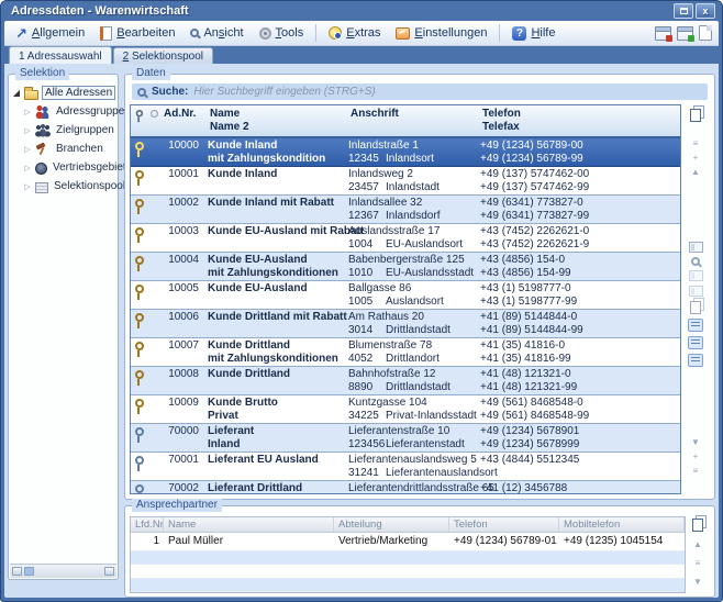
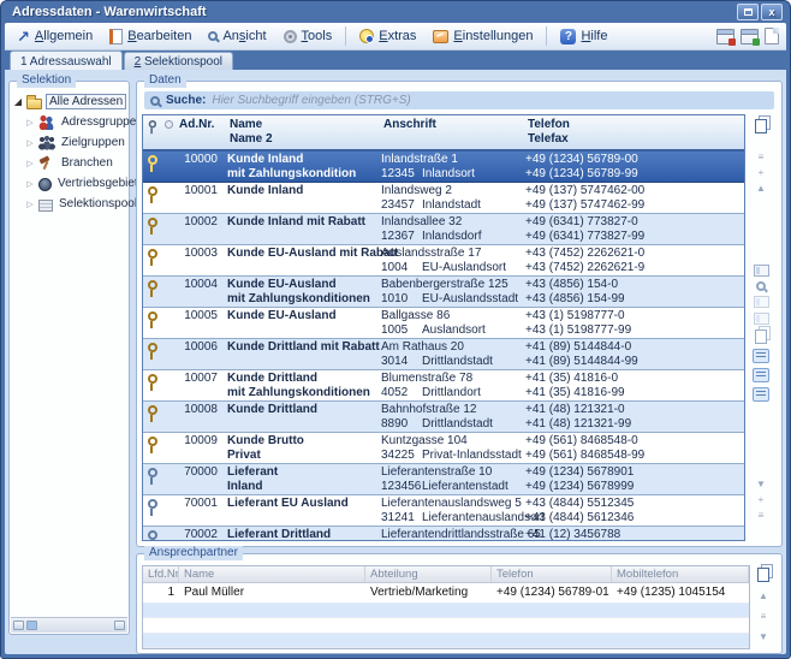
  Adressdaten - Warenwirtschaft
  x
  ↗
  Allgemein
  Bearbeiten
  Ansicht
  Tools
  Extras
  Einstellungen
  ?
  Hilfe
  1 Adressauswahl
  2 Selektionspool
  Selektion
  ◢
  Alle Adressen
  Adressgruppe
  Zielgruppen
  Branchen
  Vertriebsgebie
  Selektionspoo
  Daten
  Suche:
  Hier Suchbegriff eingeben (STRG+S)
  Ad.Nr.
  Name
  Name 2
  Anschrift
  Telefon
  Telefax
  10000
  Kunde Inland
  mit Zahlungskondition
  Inlandstraße 1
  12345
  Inlandsort
  +49 (1234) 56789-00
  +49 (1234) 56789-99
  10001
  Kunde Inland
  Inlandsweg 2
  23457
  Inlandstadt
  +49 (137) 5747462-00
  +49 (137) 5747462-99
  10002
  Kunde Inland mit Rabatt
  Inlandsallee 32
  12367
  Inlandsdorf
  +49 (6341) 773827-0
  +49 (6341) 773827-99
  10003
  Kunde EU-Ausland mit Rab
  Auslandsstraße 17
  1004
  EU-Auslandsort
  +43 (7452) 2262621-0
  +43 (7452) 2262621-9
  10004
  Kunde EU-Ausland
  mit Zahlungskonditionen
  Babenbergerstraße 125
  1010
  EU-Auslandsstadt
  +43 (4856) 154-0
  +43 (4856) 154-99
  10005
  Kunde EU-Ausland
  Ballgasse 86
  1005
  Auslandsort
  +43 (1) 5198777-0
  +43 (1) 5198777-99
  10006
  Kunde Drittland mit Rabatt
  Am Rathaus 20
  3014
  Drittlandstadt
  +41 (89) 5144844-0
  +41 (89) 5144844-99
  10007
  Kunde Drittland
  mit Zahlungskonditionen
  Blumenstraße 78
  4052
  Drittlandort
  +41 (35) 41816-0
  +41 (35) 41816-99
  10008
  Kunde Drittland
  Bahnhofstraße 12
  8890
  Drittlandstadt
  +41 (48) 121321-0
  +41 (48) 121321-99
  10009
  Kunde Brutto
  Privat
  Kuntzgasse 104
  34225
  Privat-Inlandsstadt
  +49 (561) 8468548-0
  +49 (561) 8468548-99
  70000
  Lieferant
  Inland
  Lieferantenstraße 10
  123456
  Lieferantenstadt
  +49 (1234) 5678901
  +49 (1234) 5678999
  70001
  Lieferant EU Ausland
  Lieferantenauslandsweg 5
  31241
  Lieferantenauslandsort
  +43 (4844) 5512345
+ +43 (4844) 5612346
  70002
  Lieferant Drittland
  Lieferantendrittlandsstraße
  +41 (12) 3456788
  ≡
  +
  ▲
  ▼
  +
  ≡
  Ansprechpartner
  Lfd.Nr
  Name
  Abteilung
  Telefon
  Mobiltelefon
  1
  Paul Müller
  Vertrieb/Marketing
  +49 (1234) 56789-01
  +49 (1235) 1045154
  ▲
  ≡
  ▼
